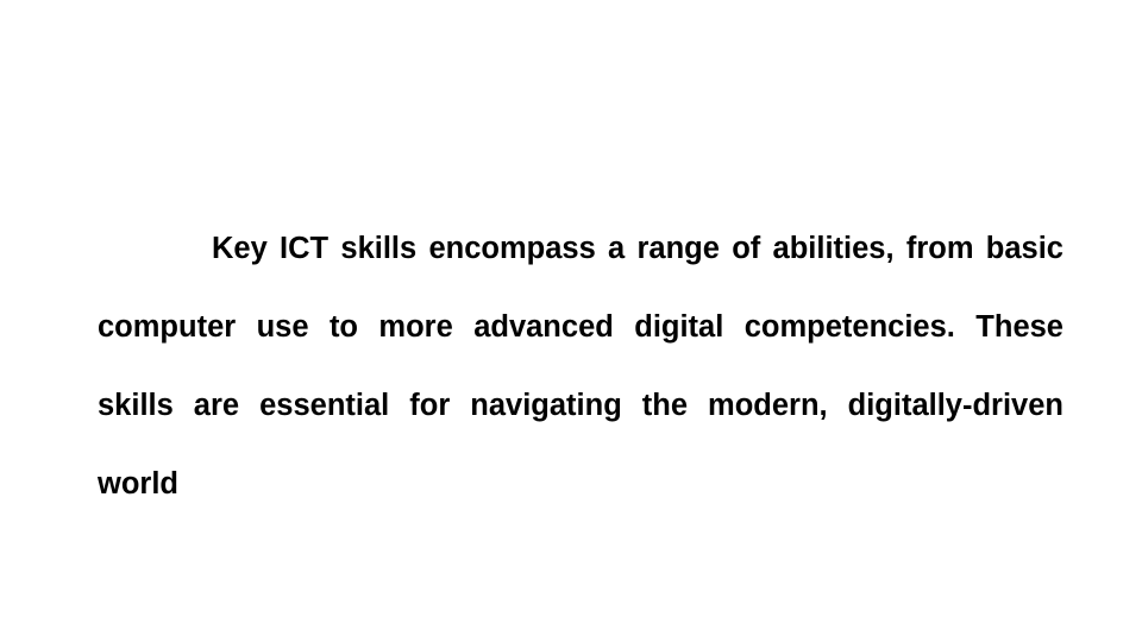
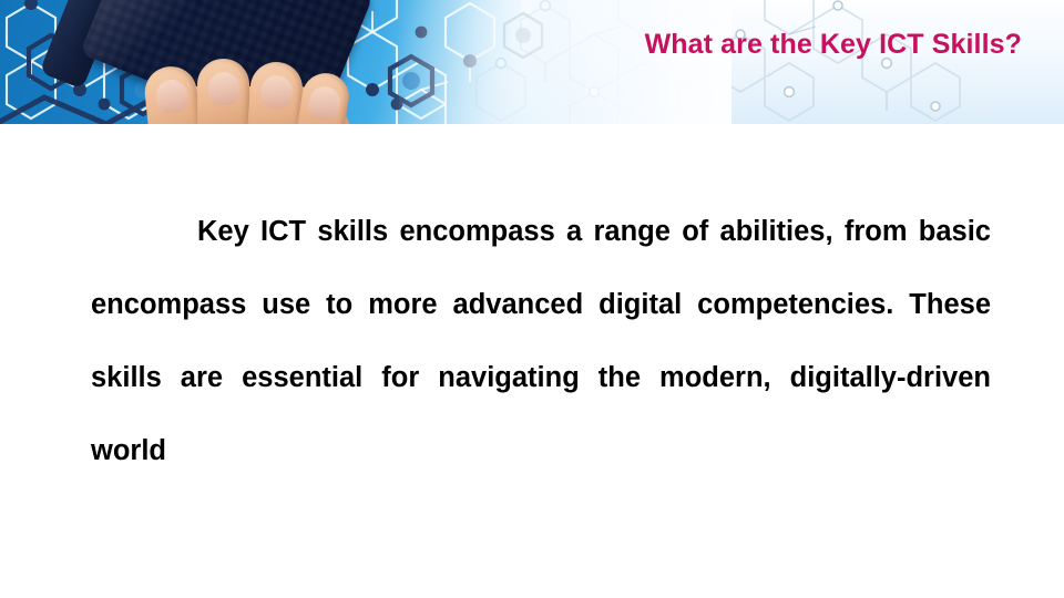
+ What are the Key ICT Skills?
- Key ICT skills encompass a range of abilities, from basic computer use to more advanced digital competencies. These skills are essential for navigating the modern, digitally-driven world
+ Key ICT skills encompass a range of abilities, from basic encompass use to more advanced digital competencies. These skills are essential for navigating the modern, digitally-driven world
